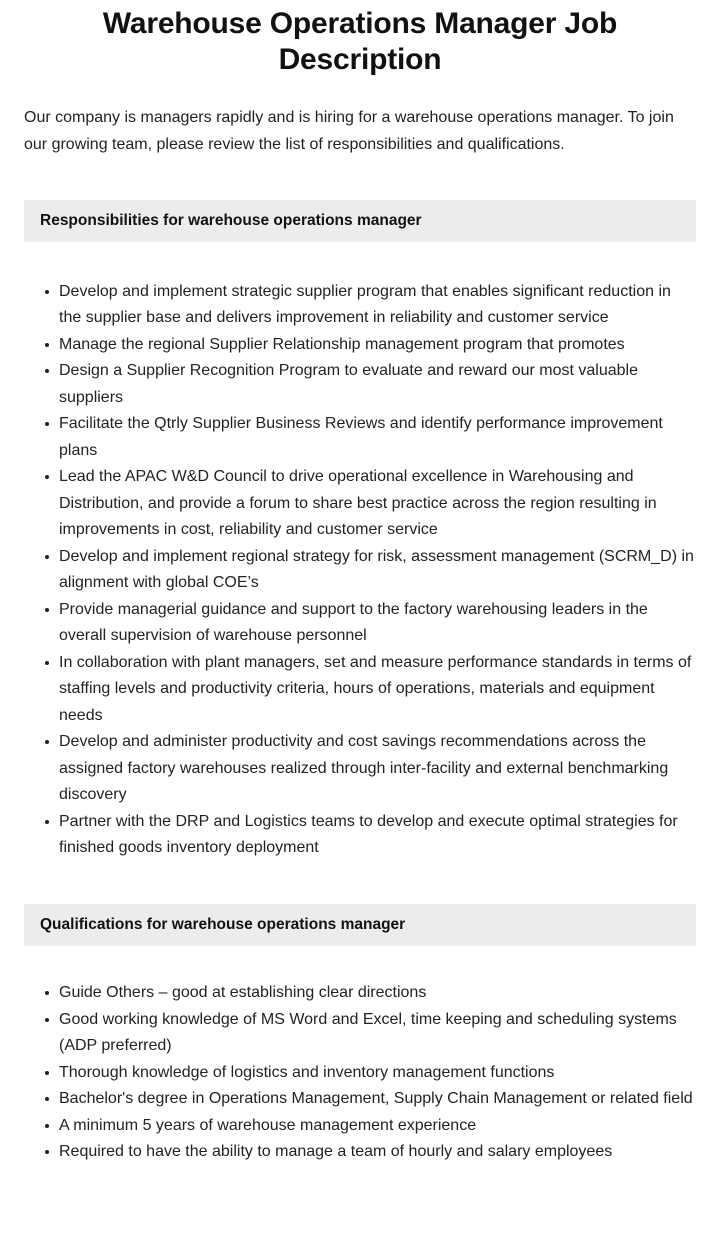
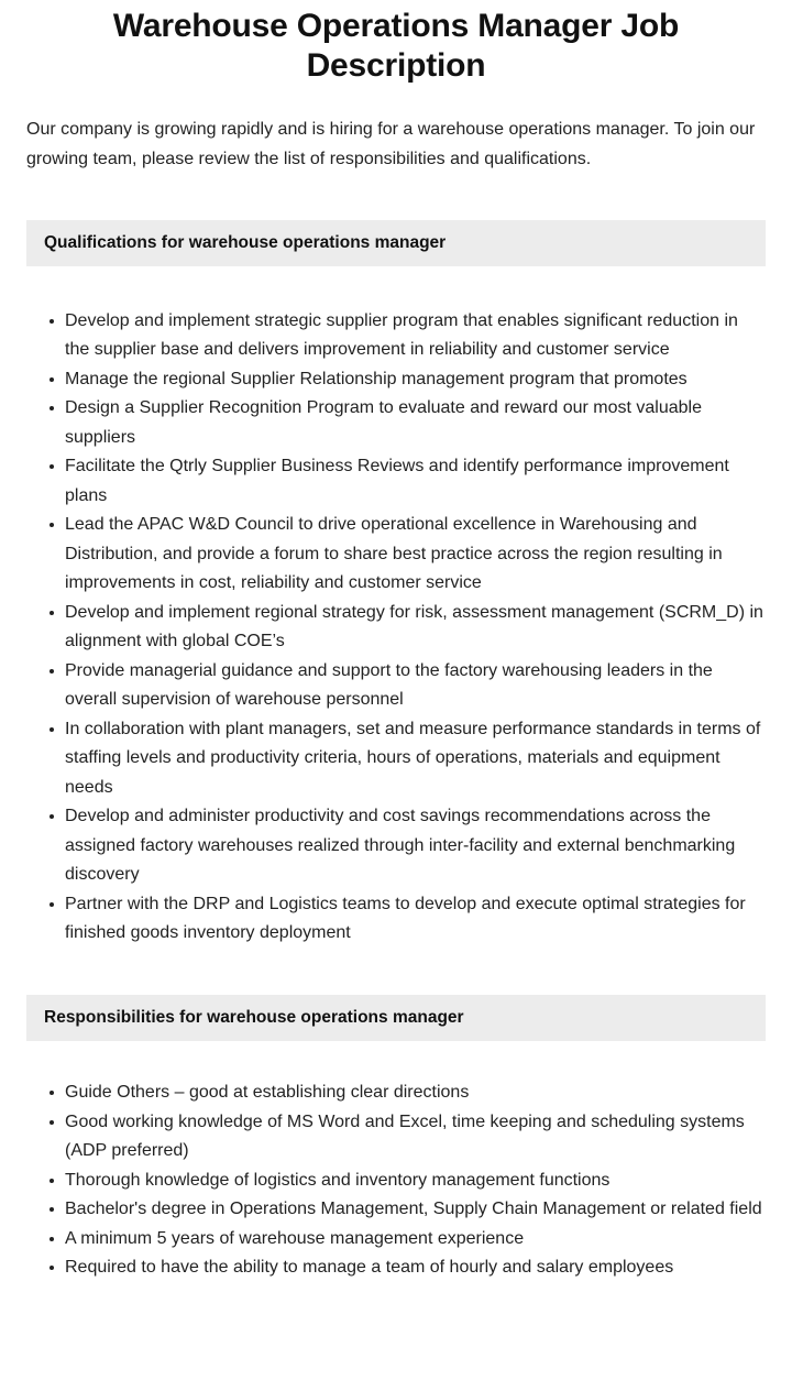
  Warehouse Operations Manager Job Description
- Our company is managers rapidly and is hiring for a warehouse operations manager. To join our growing team, please review the list of responsibilities and qualifications.
+ Our company is growing rapidly and is hiring for a warehouse operations manager. To join our growing team, please review the list of responsibilities and qualifications.
- Responsibilities for warehouse operations manager
+ Qualifications for warehouse operations manager
  Develop and implement strategic supplier program that enables significant reduction in the supplier base and delivers improvement in reliability and customer service
  Manage the regional Supplier Relationship management program that promotes
  Design a Supplier Recognition Program to evaluate and reward our most valuable suppliers
  Facilitate the Qtrly Supplier Business Reviews and identify performance improvement plans
  Lead the APAC W&D Council to drive operational excellence in Warehousing and Distribution, and provide a forum to share best practice across the region resulting in improvements in cost, reliability and customer service
  Develop and implement regional strategy for risk, assessment management (SCRM_D) in alignment with global COE’s
  Provide managerial guidance and support to the factory warehousing leaders in the overall supervision of warehouse personnel
  In collaboration with plant managers, set and measure performance standards in terms of staffing levels and productivity criteria, hours of operations, materials and equipment needs
  Develop and administer productivity and cost savings recommendations across the assigned factory warehouses realized through inter-facility and external benchmarking discovery
  Partner with the DRP and Logistics teams to develop and execute optimal strategies for finished goods inventory deployment
- Qualifications for warehouse operations manager
+ Responsibilities for warehouse operations manager
  Guide Others – good at establishing clear directions
  Good working knowledge of MS Word and Excel, time keeping and scheduling systems (ADP preferred)
  Thorough knowledge of logistics and inventory management functions
  Bachelor's degree in Operations Management, Supply Chain Management or related field
  A minimum 5 years of warehouse management experience
  Required to have the ability to manage a team of hourly and salary employees
